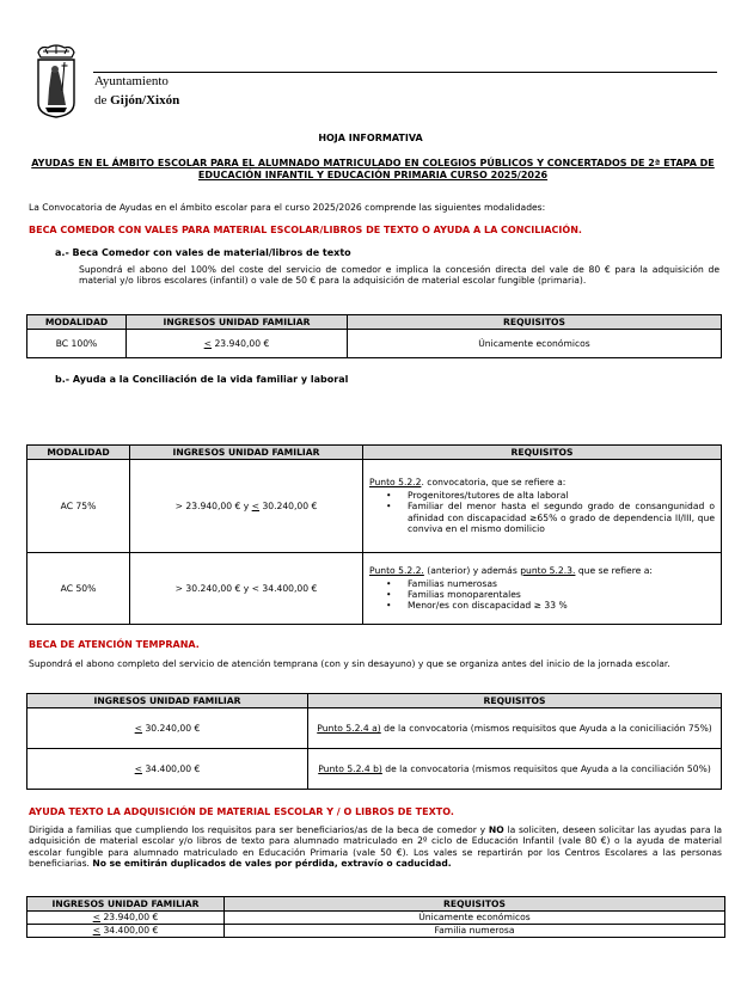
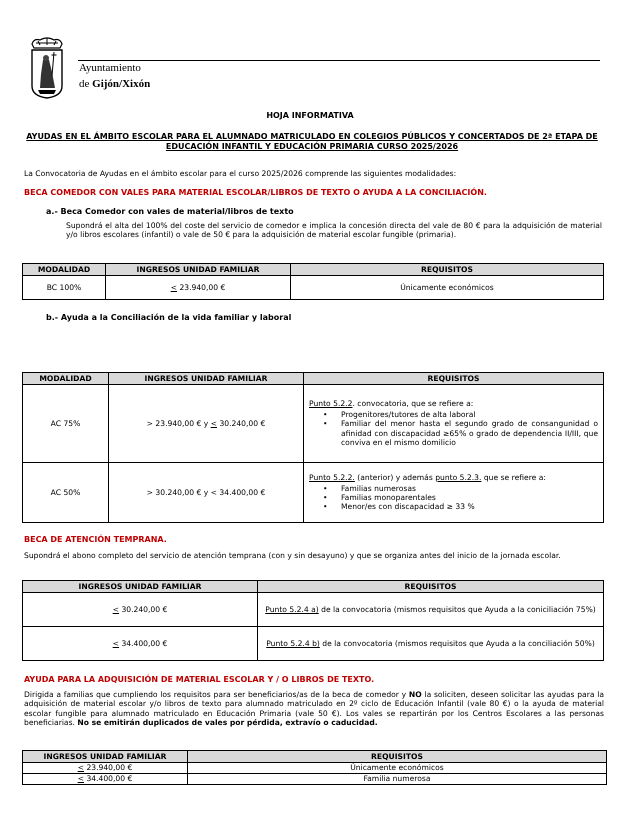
  Ayuntamiento
  de Gijón/Xixón
  HOJA INFORMATIVA
  AYUDAS EN EL ÁMBITO ESCOLAR PARA EL ALUMNADO MATRICULADO EN COLEGIOS PÚBLICOS Y CONCERTADOS DE 2ª ETAPA DE EDUCACIÓN INFANTIL Y EDUCACIÓN PRIMARIA CURSO 2025/2026
  La Convocatoria de Ayudas en el ámbito escolar para el curso 2025/2026 comprende las siguientes modalidades:
  BECA COMEDOR CON VALES PARA MATERIAL ESCOLAR/LIBROS DE TEXTO O AYUDA A LA CONCILIACIÓN.
  a.- Beca Comedor con vales de material/libros de texto
- Supondrá el abono del 100% del coste del servicio de comedor e implica la concesión directa del vale de 80 € para la adquisición de material y/o libros escolares (infantil) o vale de 50 € para la adquisición de material escolar fungible (primaria).
+ Supondrá el alta del 100% del coste del servicio de comedor e implica la concesión directa del vale de 80 € para la adquisición de material y/o libros escolares (infantil) o vale de 50 € para la adquisición de material escolar fungible (primaria).
  MODALIDAD	INGRESOS UNIDAD FAMILIAR	REQUISITOS
  BC 100%	< 23.940,00 €	Únicamente económicos
  b.- Ayuda a la Conciliación de la vida familiar y laboral
  MODALIDAD	INGRESOS UNIDAD FAMILIAR	REQUISITOS
  AC 75%	> 23.940,00 € y < 30.240,00 €	Punto 5.2.2. convocatoria, que se refiere a: Progenitores/tutores de alta laboral Familiar del menor hasta el segundo grado de consangunidad o afinidad con discapacidad ≥65% o grado de dependencia II/III, que conviva en el mismo domilicio
  AC 50%	> 30.240,00 € y < 34.400,00 €	Punto 5.2.2. (anterior) y además punto 5.2.3. que se refiere a: Familias numerosas Familias monoparentales Menor/es con discapacidad ≥ 33 %
  BECA DE ATENCIÓN TEMPRANA.
  Supondrá el abono completo del servicio de atención temprana (con y sin desayuno) y que se organiza antes del inicio de la jornada escolar.
  INGRESOS UNIDAD FAMILIAR	REQUISITOS
  < 30.240,00 €	Punto 5.2.4 a) de la convocatoria (mismos requisitos que Ayuda a la coniciliación 75%)
  < 34.400,00 €	Punto 5.2.4 b) de la convocatoria (mismos requisitos que Ayuda a la conciliación 50%)
- AYUDA TEXTO LA ADQUISICIÓN DE MATERIAL ESCOLAR Y / O LIBROS DE TEXTO.
+ AYUDA PARA LA ADQUISICIÓN DE MATERIAL ESCOLAR Y / O LIBROS DE TEXTO.
  Dirigida a familias que cumpliendo los requisitos para ser beneficiarios/as de la beca de comedor y NO la soliciten, deseen solicitar las ayudas para la adquisición de material escolar y/o libros de texto para alumnado matriculado en 2º ciclo de Educación Infantil (vale 80 €) o la ayuda de material escolar fungible para alumnado matriculado en Educación Primaria (vale 50 €). Los vales se repartirán por los Centros Escolares a las personas beneficiarias. No se emitirán duplicados de vales por pérdida, extravío o caducidad.
  INGRESOS UNIDAD FAMILIAR	REQUISITOS
  < 23.940,00 €	Únicamente económicos
  < 34.400,00 €	Familia numerosa
